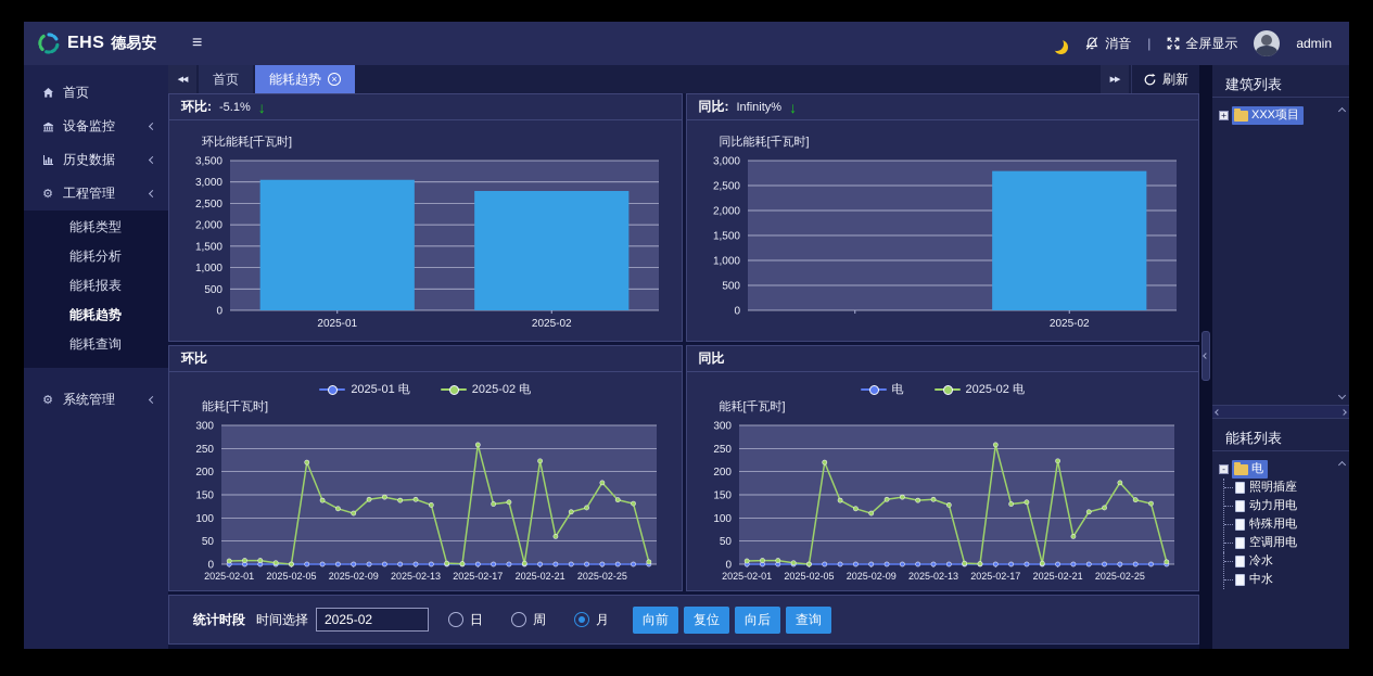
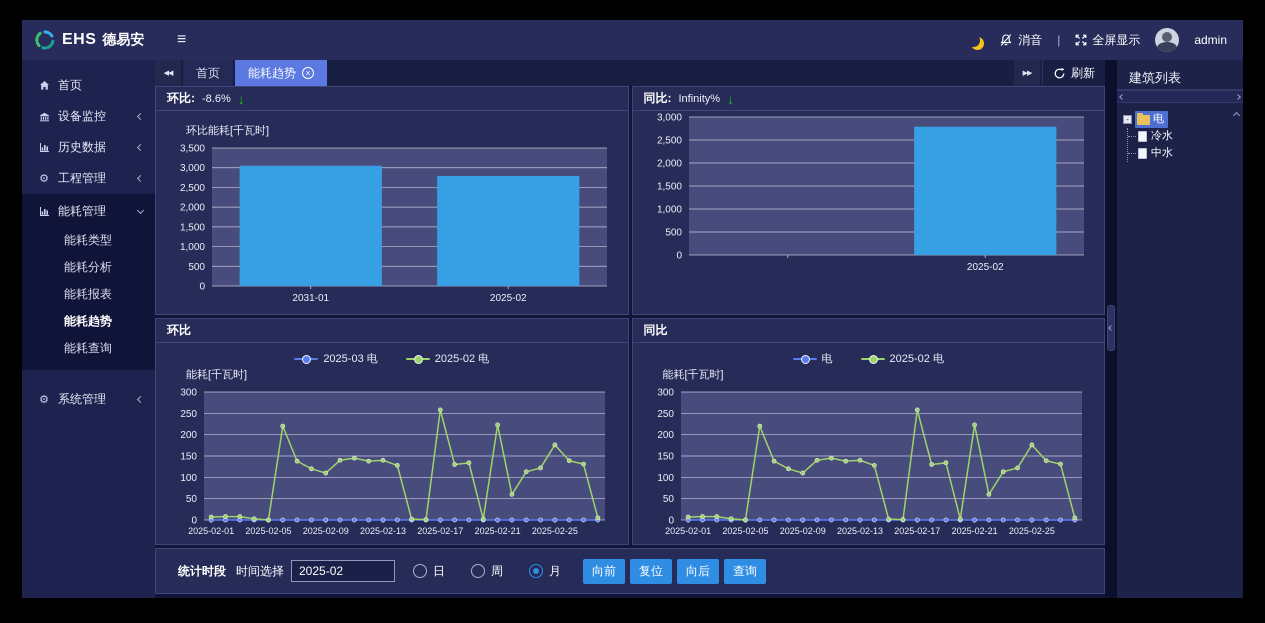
  EHS
  德易安
  ≡
  消音
  |
  全屏显示
  admin
  首页
  设备监控
  历史数据
  ⚙
  工程管理
+ 能耗管理
  能耗类型
  能耗分析
  能耗报表
  能耗趋势
  能耗查询
  ⚙
  系统管理
  首页
  能耗趋势
  ×
  刷新
  环比:
- -5.1%
+ -8.6%
  ↓
  环比能耗[千瓦时]
  0
  500
  1,000
  1,500
  2,000
  2,500
  3,000
  3,500
- 2025-01
+ 2031-01
  2025-02
  同比:
  Infinity%
  ↓
- 同比能耗[千瓦时]
  0
  500
  1,000
  1,500
  2,000
  2,500
  3,000
  2025-02
  环比
- 2025-01 电
+ 2025-03 电
  2025-02 电
  能耗[千瓦时]
  0
  50
  100
  150
  200
  250
  300
  2025-02-01
  2025-02-05
  2025-02-09
  2025-02-13
  2025-02-17
  2025-02-21
  2025-02-25
  同比
  电
  2025-02 电
  能耗[千瓦时]
  0
  50
  100
  150
  200
  250
  300
  2025-02-01
  2025-02-05
  2025-02-09
  2025-02-13
  2025-02-17
  2025-02-21
  2025-02-25
  统计时段
  时间选择
  2025-02
  日
  周
  月
  向前
  复位
  向后
  查询
  建筑列表
- +
- XXX项目
- 能耗列表
  -
  电
- 照明插座
- 动力用电
- 特殊用电
- 空调用电
  冷水
  中水
